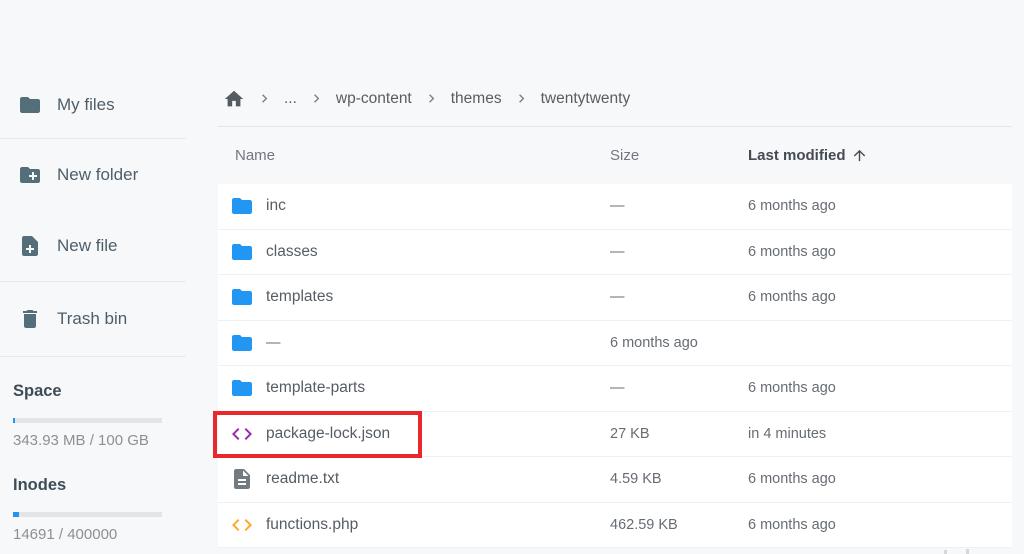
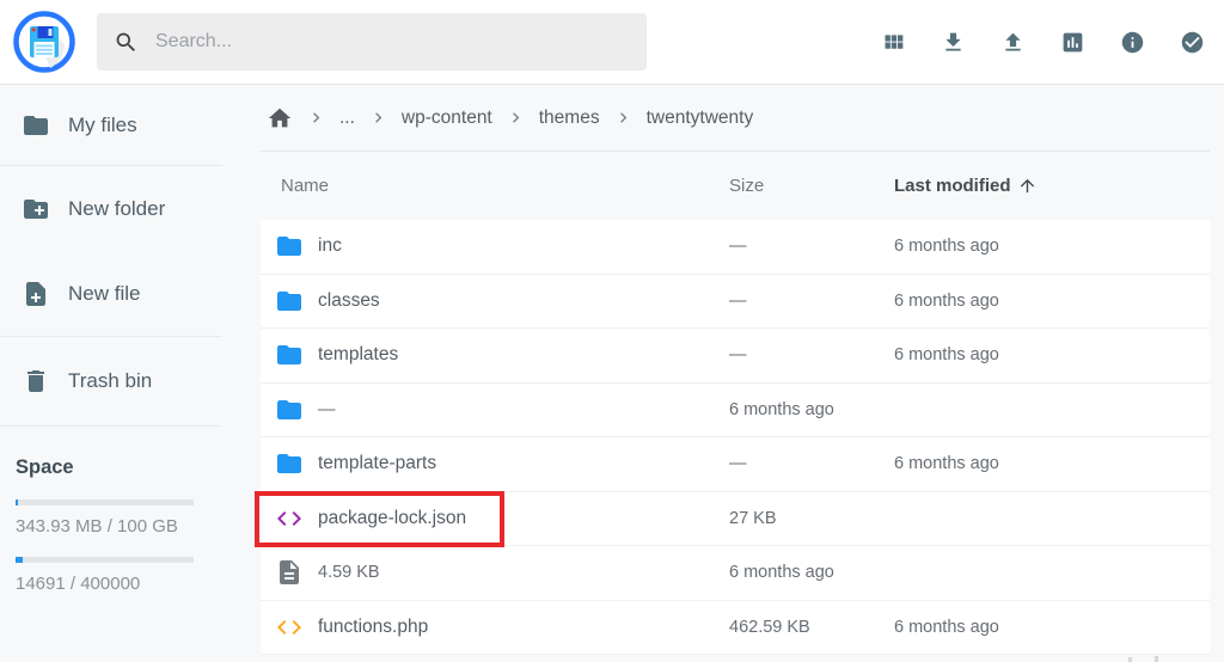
+ Search...
  My files
  New folder
  New file
  Trash bin
  Space
  343.93 MB / 100 GB
- Inodes
  14691 / 400000
  ...
  wp-content
  themes
  twentytwenty
  Name
  Size
  Last modified
  inc
  —
  6 months ago
  classes
  —
  6 months ago
  templates
  —
  6 months ago
  —
  6 months ago
  template-parts
  —
  6 months ago
  package-lock.json
  27 KB
- in 4 minutes
- readme.txt
  4.59 KB
  6 months ago
  functions.php
  462.59 KB
  6 months ago
